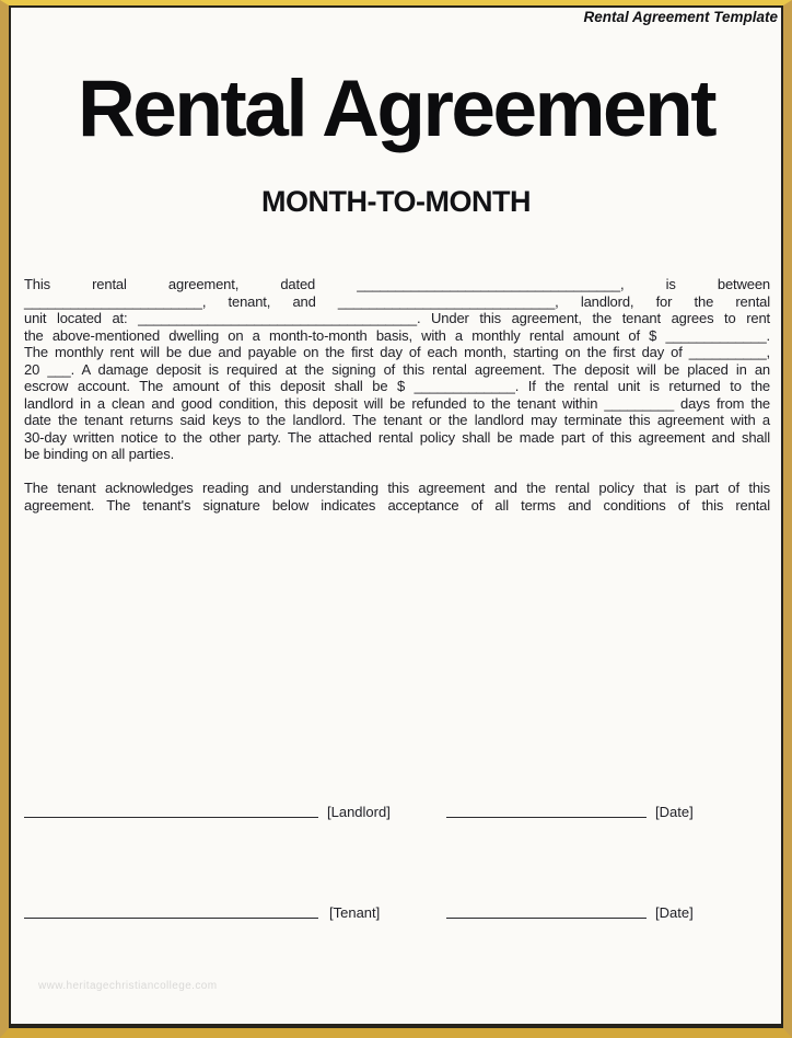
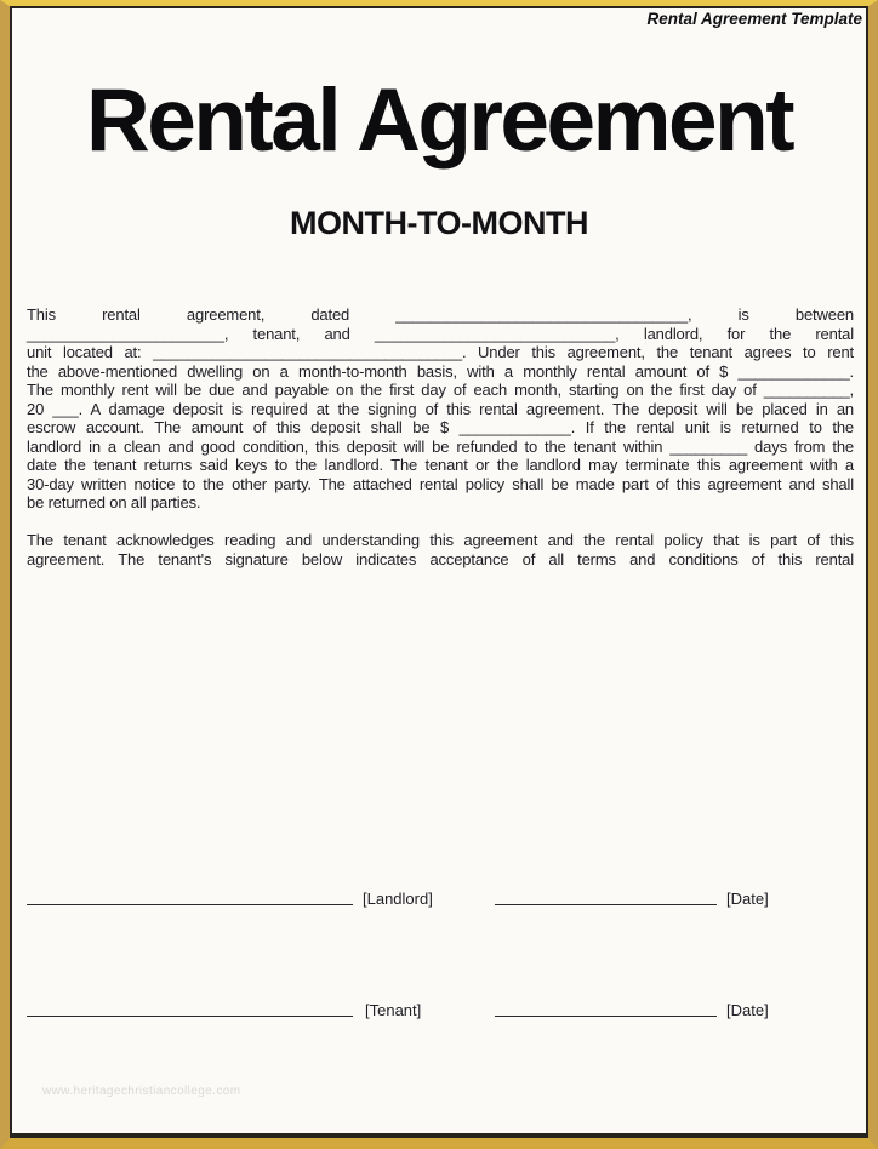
  Rental Agreement Template
  Rental Agreement
  MONTH-TO-MONTH
  This rental agreement, dated __________________________________, is between
  _______________________, tenant, and ____________________________, landlord, for the rental
  unit located at: ____________________________________. Under this agreement, the tenant agrees to rent
  the above-mentioned dwelling on a month-to-month basis, with a monthly rental amount of $ _____________.
  The monthly rent will be due and payable on the first day of each month, starting on the first day of __________,
  20 ___. A damage deposit is required at the signing of this rental agreement. The deposit will be placed in an
  escrow account. The amount of this deposit shall be $ _____________. If the rental unit is returned to the
  landlord in a clean and good condition, this deposit will be refunded to the tenant within _________ days from the
  date the tenant returns said keys to the landlord. The tenant or the landlord may terminate this agreement with a
  30-day written notice to the other party. The attached rental policy shall be made part of this agreement and shall
- be binding on all parties.
+ be returned on all parties.
  The tenant acknowledges reading and understanding this agreement and the rental policy that is part of this
  agreement. The tenant's signature below indicates acceptance of all terms and conditions of this rental
  [Landlord]
  [Date]
  [Tenant]
  [Date]
  www.heritagechristiancollege.com
